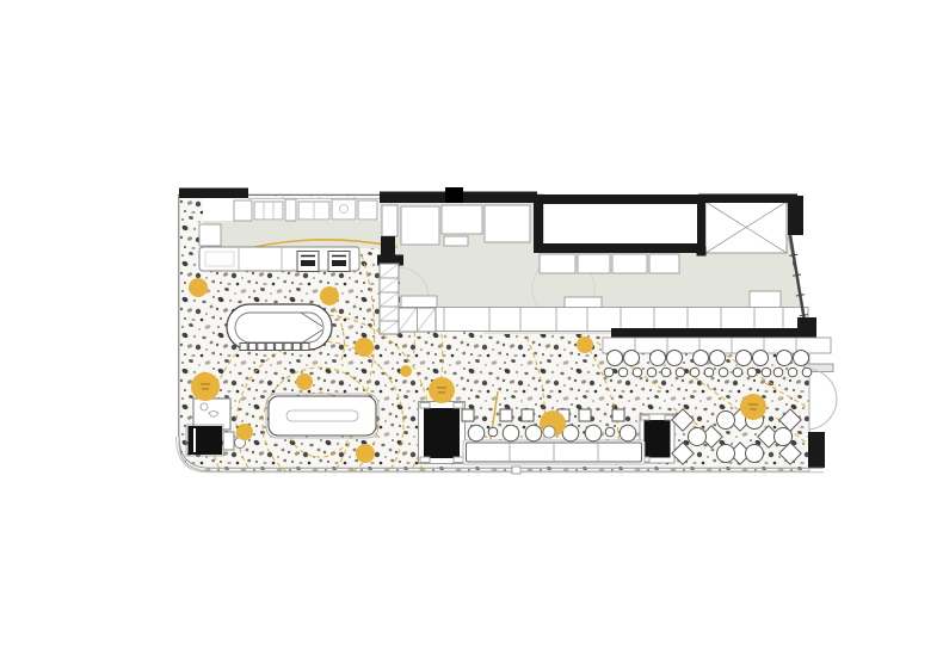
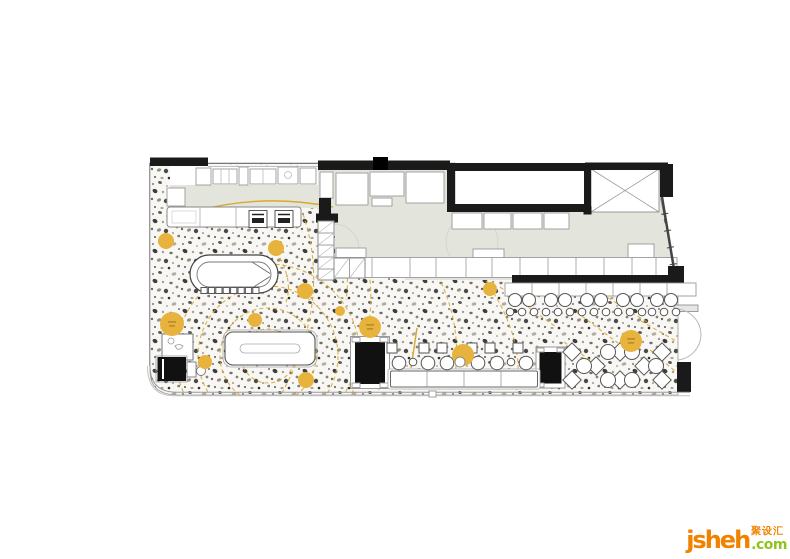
+ jsheh
+ 聚设汇
+ .com
